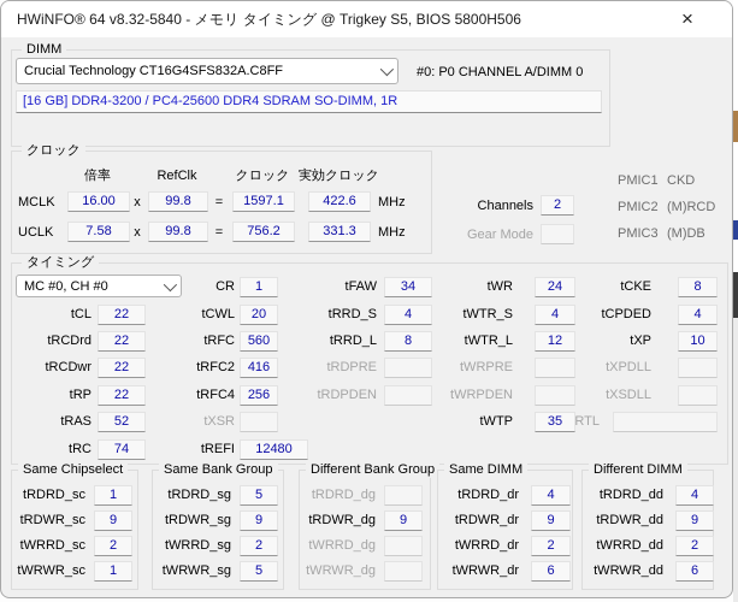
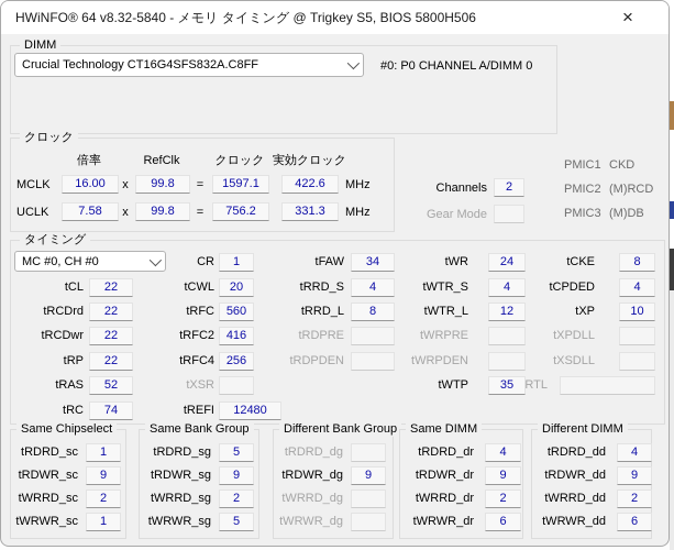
  HWiNFO® 64 v8.32-5840 - メモリ タイミング @ Trigkey S5, BIOS 5800H506
  ×
  DIMM
  Crucial Technology CT16G4SFS832A.C8FF
  #0: P0 CHANNEL A/DIMM 0
- [16 GB] DDR4-3200 / PC4-25600 DDR4 SDRAM SO-DIMM, 1R
  クロック
  倍率
  RefClk
  クロック
  実効クロック
  MCLK
  16.00
  x
  99.8
  =
  1597.1
  422.6
  MHz
  UCLK
  7.58
  x
  99.8
  =
  756.2
  331.3
  MHz
  Channels
  2
  Gear Mode
  PMIC1
  CKD
  PMIC2
  (M)RCD
  PMIC3
  (M)DB
  タイミング
  MC #0, CH #0
  tCL
  22
  tRCDrd
  22
  tRCDwr
  22
  tRP
  22
  tRAS
  52
  tRC
  74
  CR
  1
  tCWL
  20
  tRFC
  560
  tRFC2
  416
  tRFC4
  256
  tXSR
  tREFI
  12480
  tFAW
  34
  tRRD_S
  4
  tRRD_L
  8
  tRDPRE
  tRDPDEN
  tWR
  24
  tWTR_S
  4
  tWTR_L
  12
  tWRPRE
  tWRPDEN
  tWTP
  35
  tCKE
  8
  tCPDED
  4
  tXP
  10
  tXPDLL
  tXSDLL
  RTL
  Same Chipselect
  tRDRD_sc
  1
  tRDWR_sc
  9
  tWRRD_sc
  2
  tWRWR_sc
  1
  Same Bank Group
  tRDRD_sg
  5
  tRDWR_sg
  9
  tWRRD_sg
  2
  tWRWR_sg
  5
  Different Bank Group
  tRDRD_dg
  tRDWR_dg
  9
  tWRRD_dg
  tWRWR_dg
  Same DIMM
  tRDRD_dr
  4
  tRDWR_dr
  9
  tWRRD_dr
  2
  tWRWR_dr
  6
  Different DIMM
  tRDRD_dd
  4
  tRDWR_dd
  9
  tWRRD_dd
  2
  tWRWR_dd
  6
